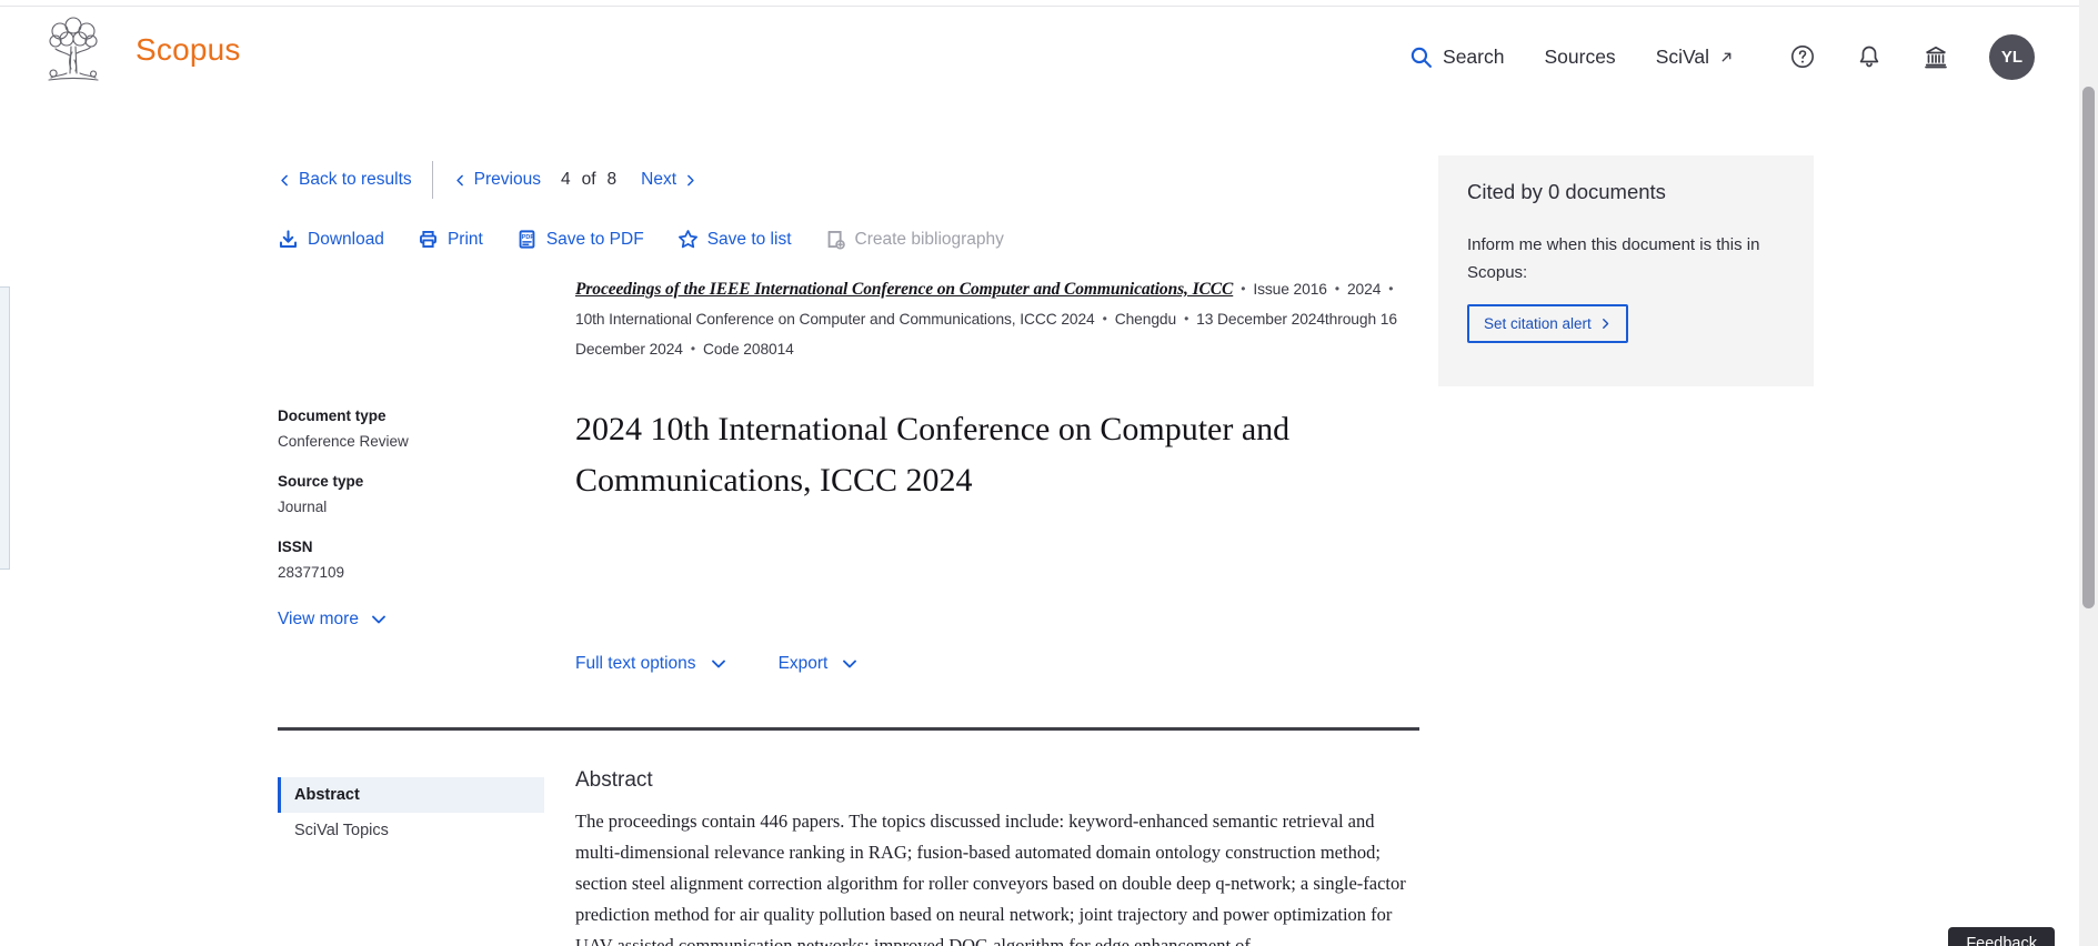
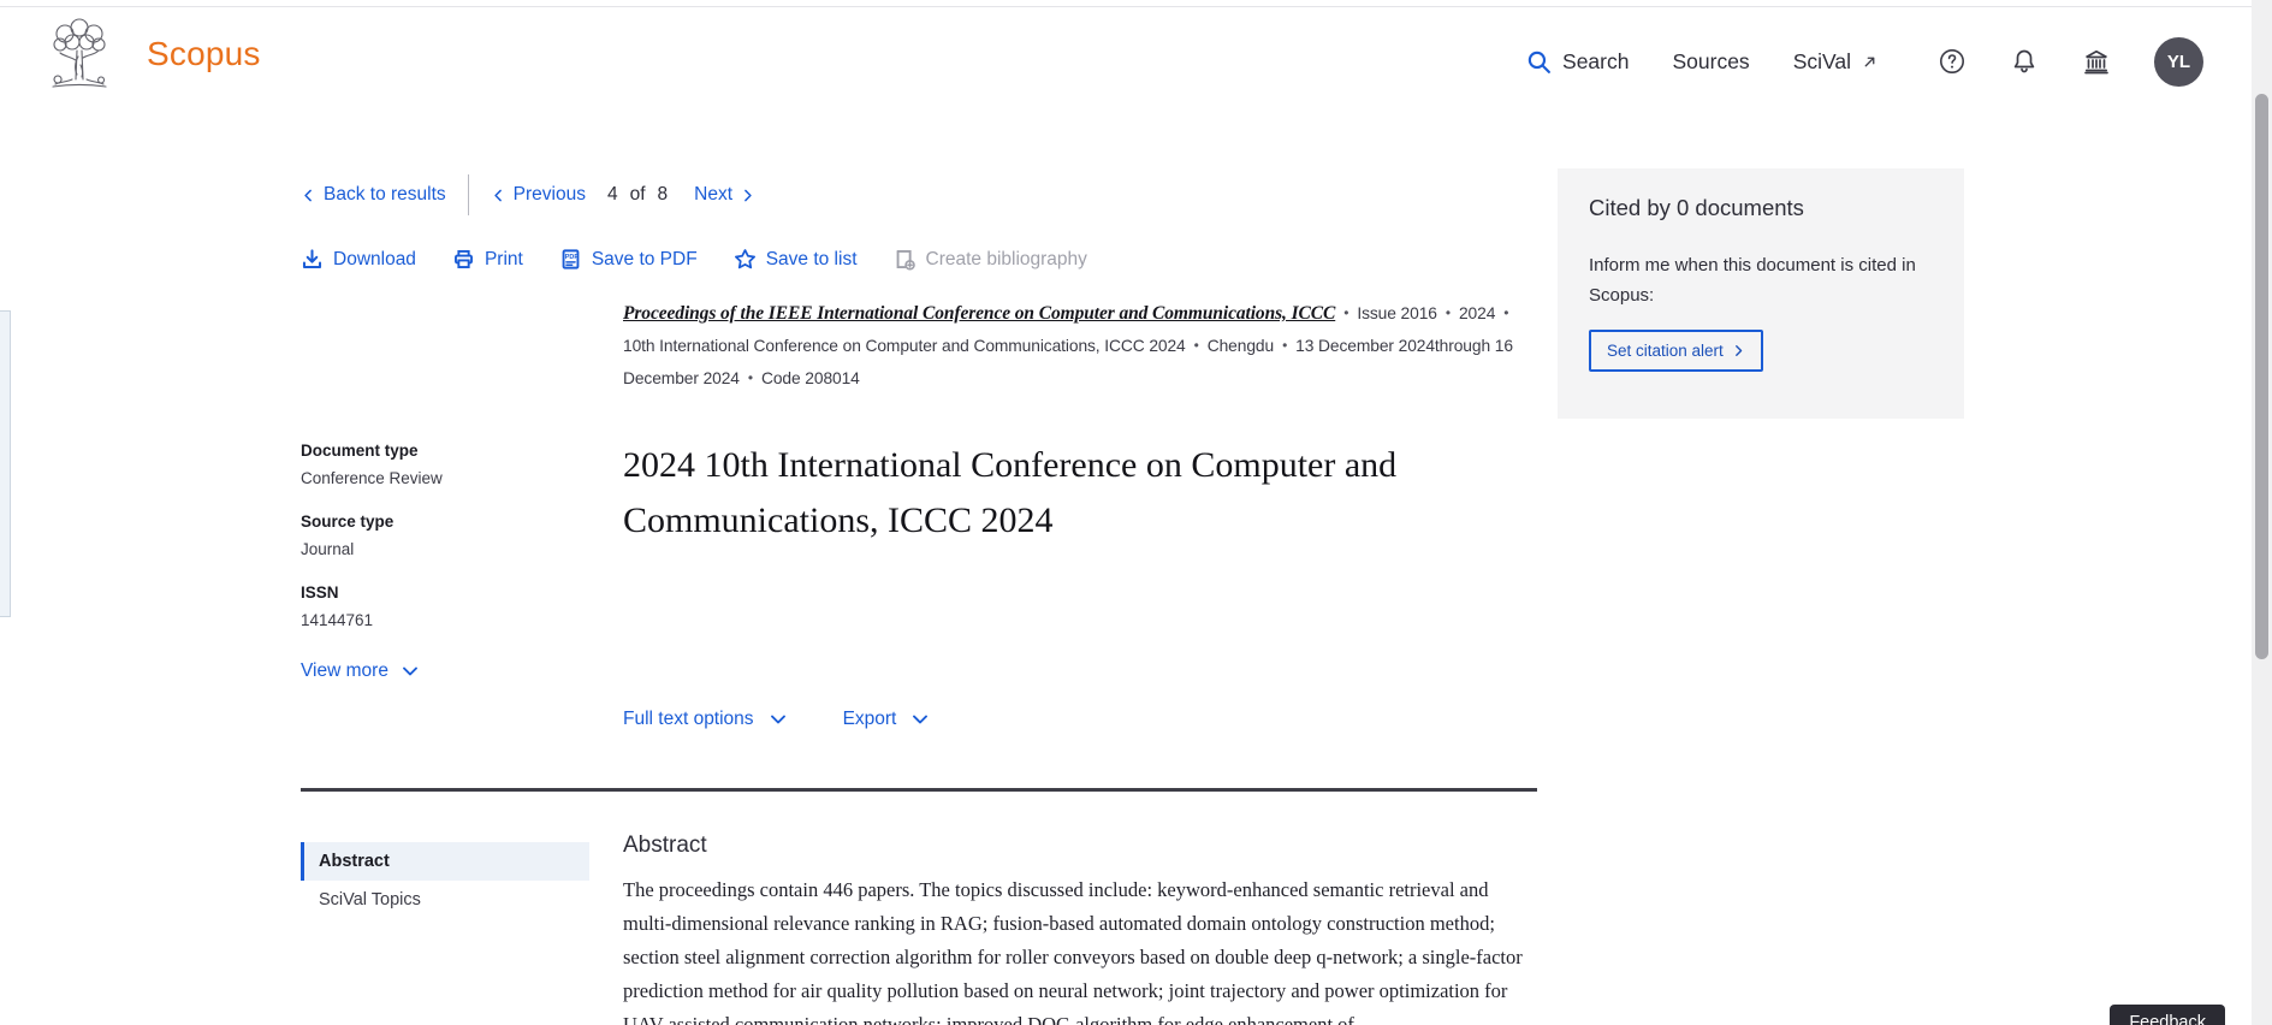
  Scopus
  Search
  Sources
  SciVal
  YL
  Back to results
  Previous
  4
  of
  8
  Next
  Download
  Print
  Save to PDF
  Save to list
  Create bibliography
  Document type
  Conference Review
  Source type
  Journal
  ISSN
- 28377109
+ 14144761
  View more
  Proceedings of the IEEE International Conference on Computer and Communications, ICCC • Issue 2016 • 2024 •10th International Conference on Computer and Communications, ICCC 2024 • Chengdu • 13 December 2024through 16 December 2024 • Code 208014
  2024 10th International Conference on Computer and Communications, ICCC 2024
  Full text options
  Export
  Abstract
  SciVal Topics
  Abstract
  The proceedings contain 446 papers. The topics discussed include: keyword-enhanced semantic retrieval and multi-dimensional relevance ranking in RAG; fusion-based automated domain ontology construction method; section steel alignment correction algorithm for roller conveyors based on double deep q-network; a single-factor prediction method for air quality pollution based on neural network; joint trajectory and power optimization for
  Cited by 0 documents
- Inform me when this document is this in Scopus:
+ Inform me when this document is cited in Scopus:
  Set citation alert
  Feedback
